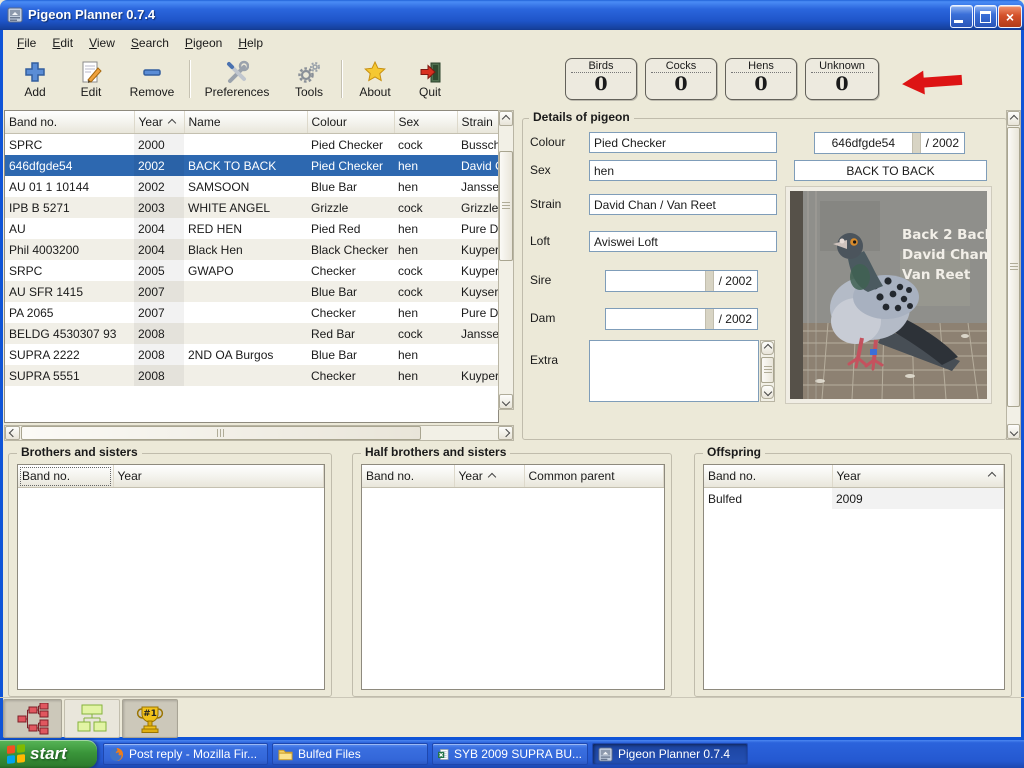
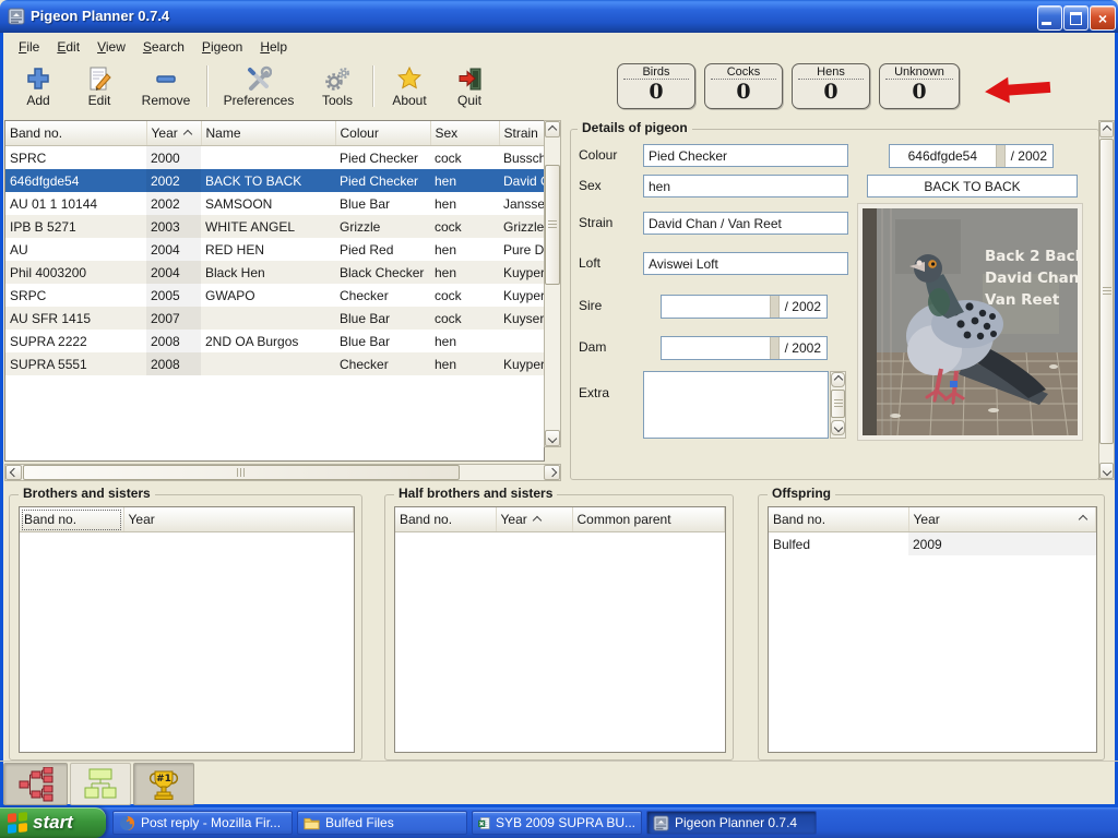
  Pigeon Planner 0.7.4
  ×
  File
  Edit
  View
  Search
  Pigeon
  Help
  Add
  Edit
  Remove
  Preferences
  Tools
  About
  Quit
  Birds
  0
  Cocks
  0
  Hens
  0
  Unknown
  0
  Band no.	Year	Name	Colour	Sex	Strain
  SPRC	2000		Pied Checker	cock	Bussc
  646dfgde54	2002	BACK TO BACK	Pied Checker	hen	David
  AU 01 1 10144	2002	SAMSOON	Blue Bar	hen	Jansse
  IPB B 5271	2003	WHITE ANGEL	Grizzle	cock	Grizzle
  AU	2004	RED HEN	Pied Red	hen	Pure D
  Phil 4003200	2004	Black Hen	Black Checker	hen	Kuype
  SRPC	2005	GWAPO	Checker	cock	Kuype
  AU SFR 1415	2007		Blue Bar	cock	Kuyser
- PA 2065	2007		Checker	hen	Pure D
- BELDG 4530307 93	2008		Red Bar	cock	Jansse
  SUPRA 2222	2008	2ND OA Burgos	Blue Bar	hen
  SUPRA 5551	2008		Checker	hen	Kuype
  Details of pigeon
  Colour
  Pied Checker
  Sex
  hen
  Strain
  David Chan / Van Reet
  Loft
  Aviswei Loft
  Sire
  / 2002
  Dam
  / 2002
  Extra
  646dfgde54
  / 2002
  BACK TO BACK
  Back 2 Bac
  David Chan
  Van Reet
  Brothers and sisters
  Band no.	Year
  Half brothers and sisters
  Band no.	Year	Common parent
  Offspring
  Band no.	Year
  Bulfed	2009
  #1
  start
  Post reply - Mozilla Fir...
  Bulfed Files
  SYB 2009 SUPRA BU...
  Pigeon Planner 0.7.4
